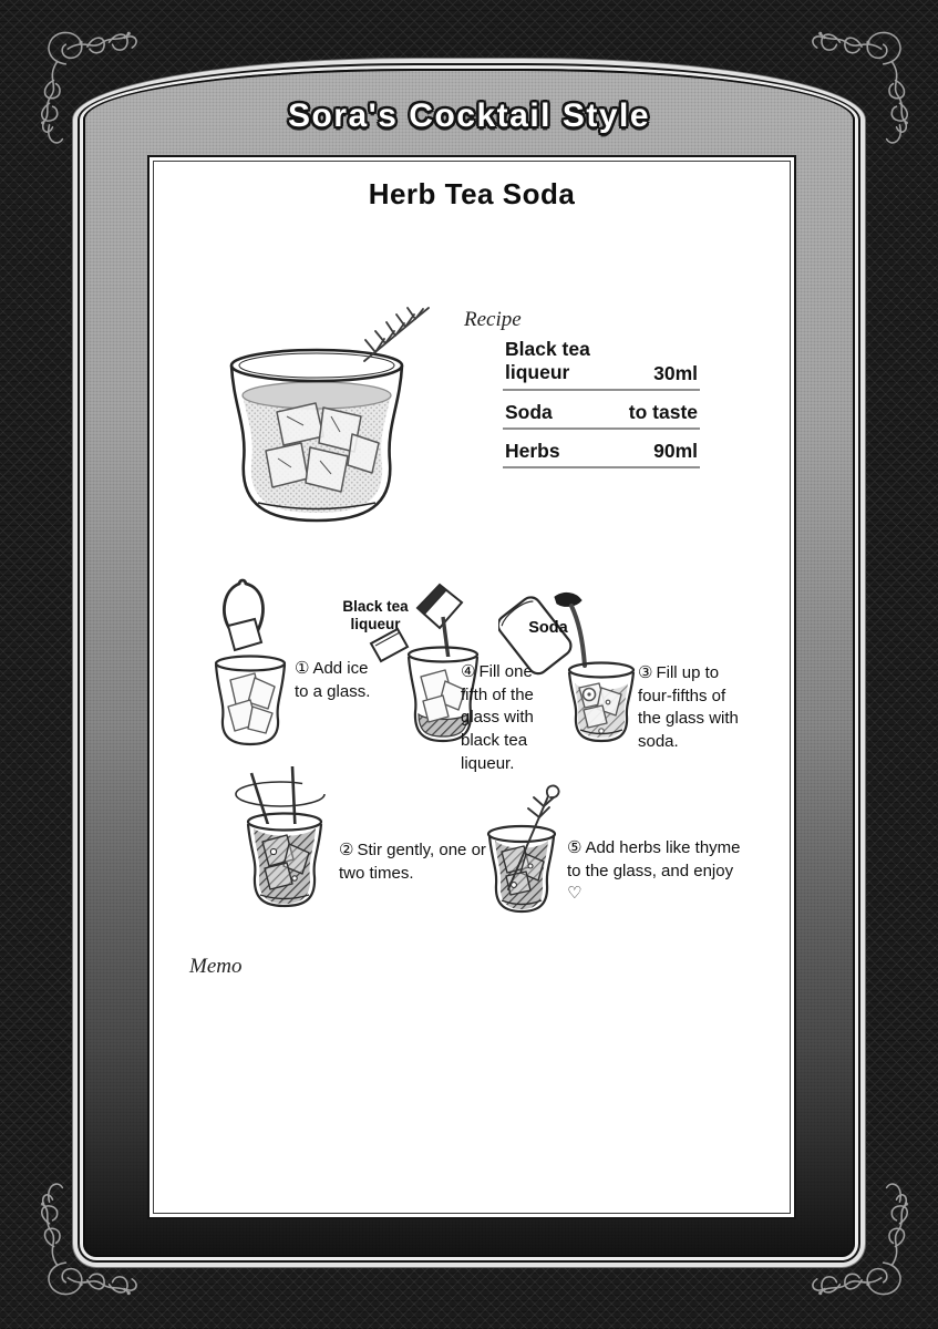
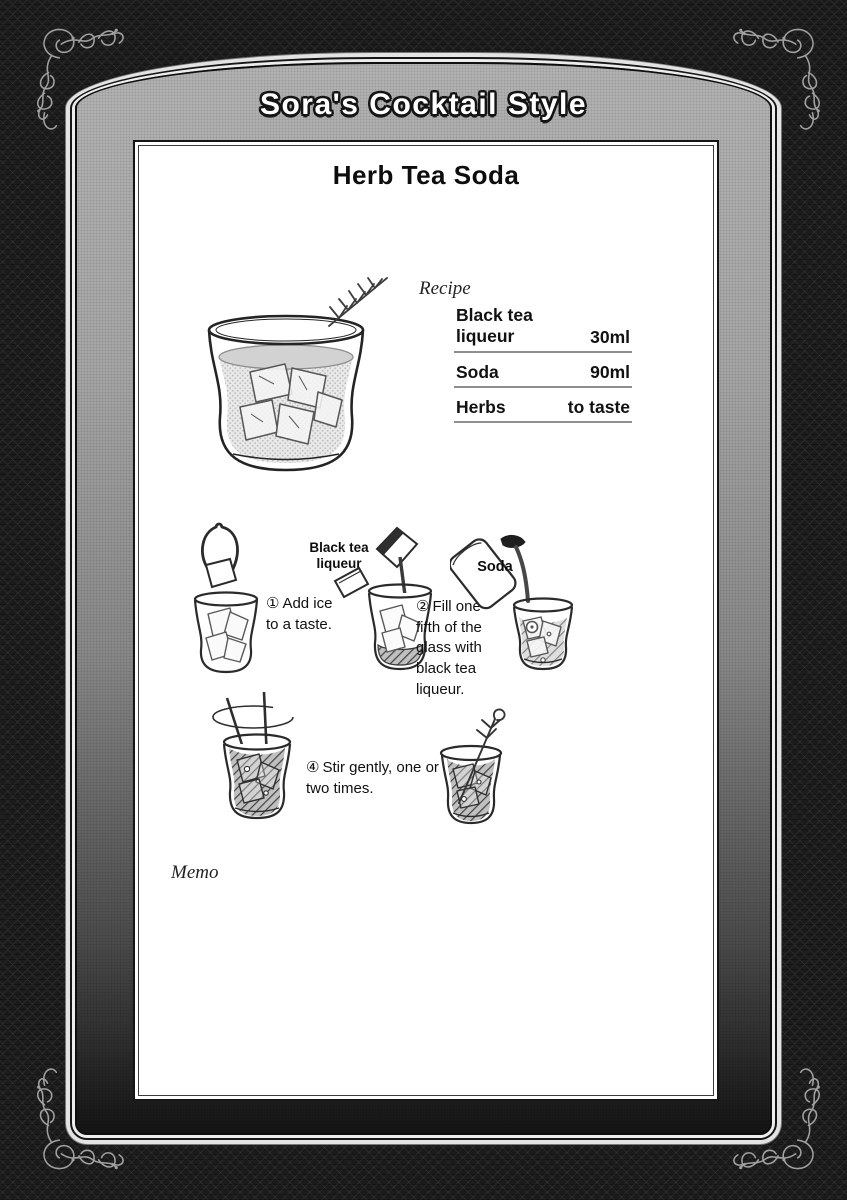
  Sora's Cocktail Style
  Herb Tea Soda
  Recipe
  Black tea
  liqueur
  30ml
  Soda
- to taste
+ 90ml
  Herbs
- 90ml
+ to taste
- ① Add ice to a glass.
+ ① Add ice to a taste.
  Black tea
  liqueur
- ④ Fill onefifth of the glass with black tea liqueur.
+ ② Fill onefifth of the glass with black tea liqueur.
  Soda
- ③ Fill up to four-fifths of the glass with soda.
- ② Stir gently, one or two times.
+ ④ Stir gently, one or two times.
- ⑤ Add herbs like thyme to the glass, and enjoy ♡
  Memo
